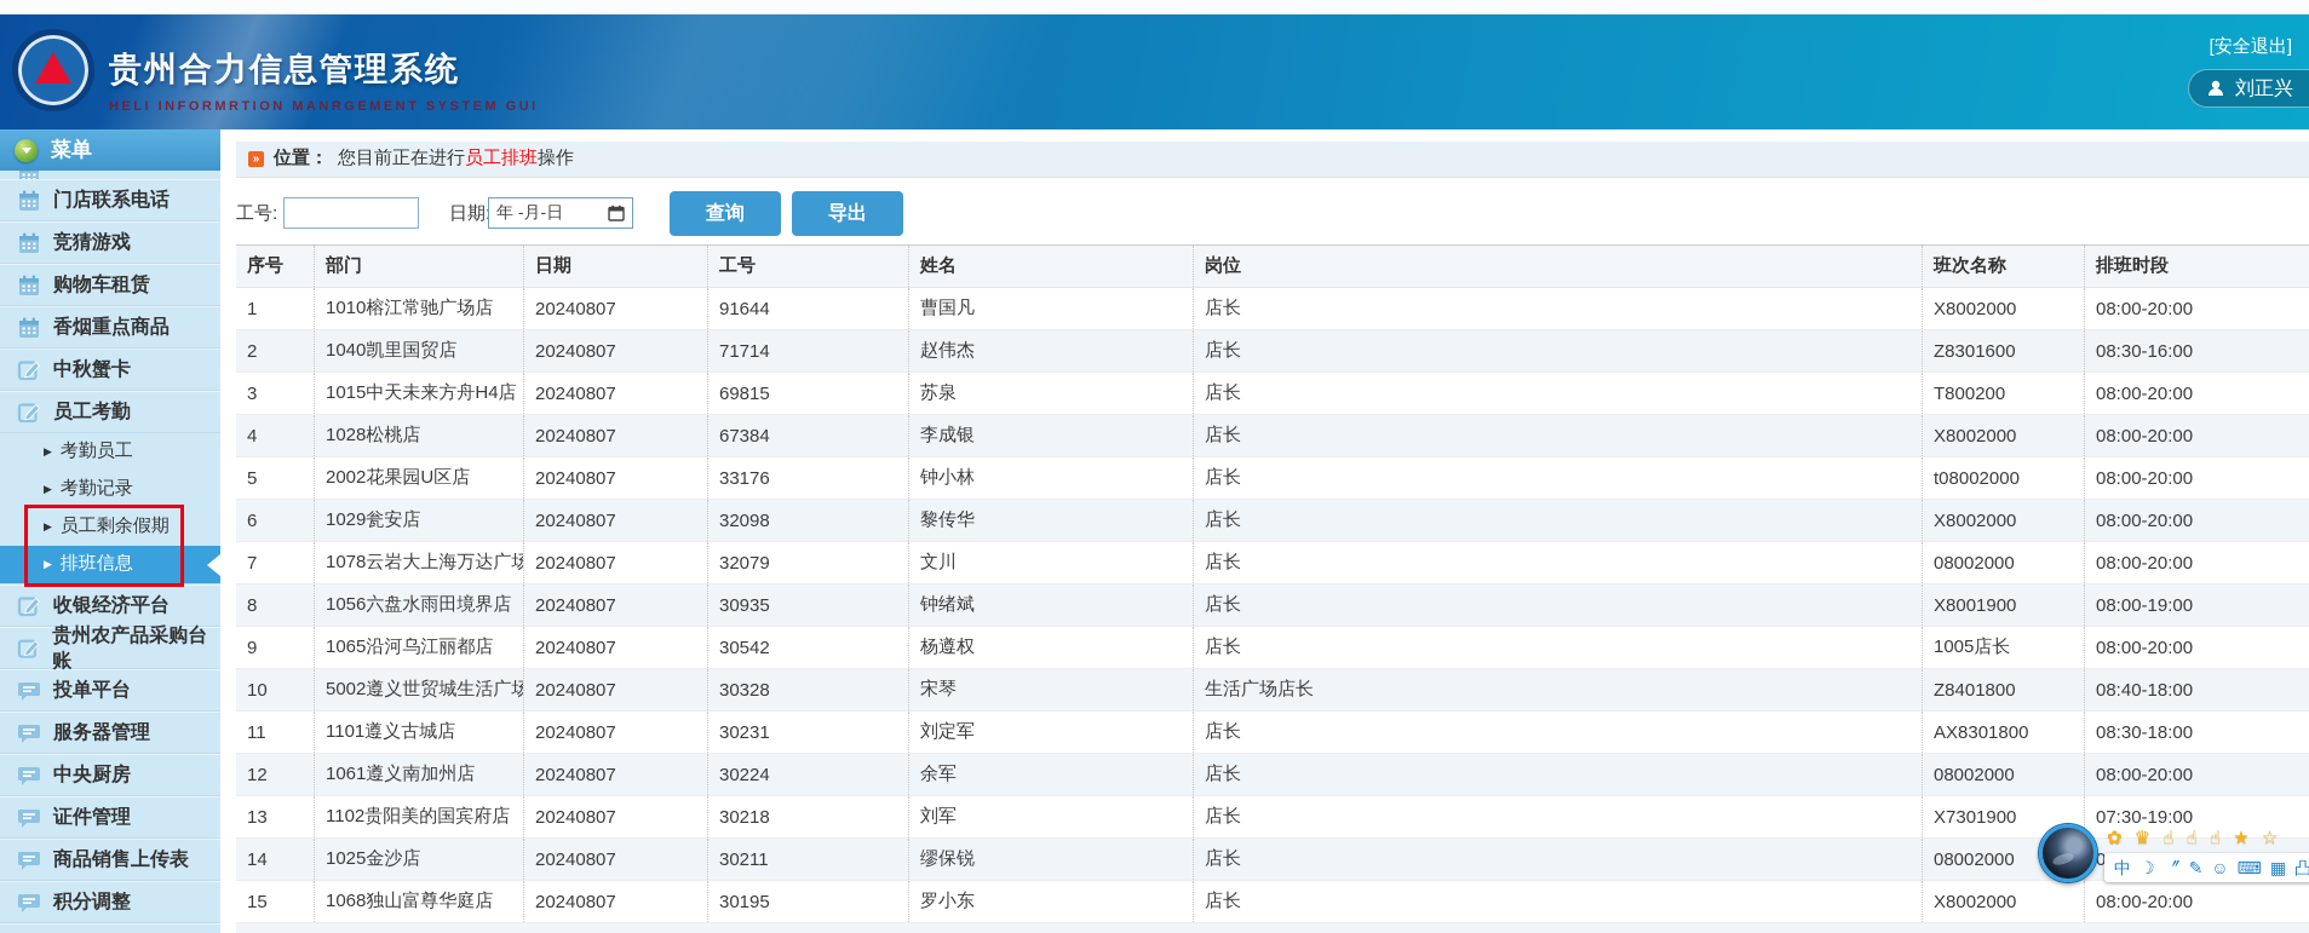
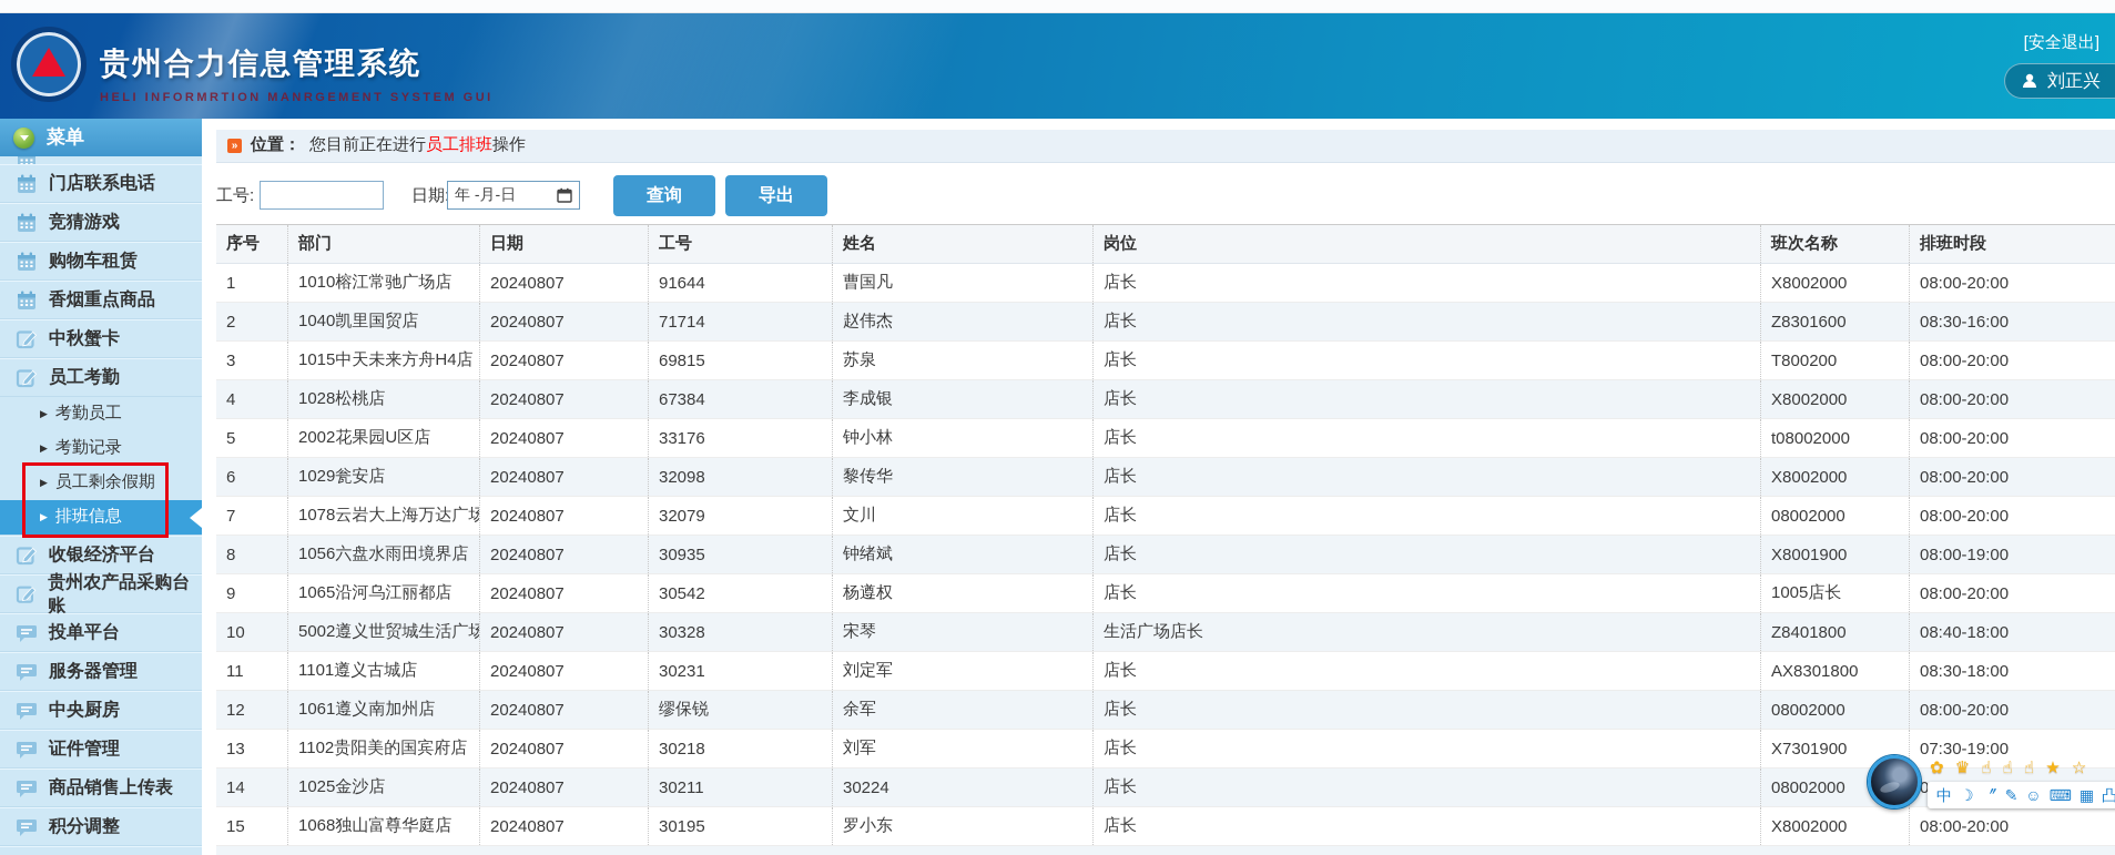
  贵州合力信息管理系统
  HELI INFORMRTION MANRGEMENT SYSTEM GUI
  [安全退出]
  刘正兴
  菜单
  门店联系电话
  竞猜游戏
  购物车租赁
  香烟重点商品
  中秋蟹卡
  员工考勤
  ▶
  考勤员工
  ▶
  考勤记录
  ▶
  员工剩余假期
  ▶
  排班信息
  收银经济平台
  贵州农产品采购台账
  投单平台
  服务器管理
  中央厨房
  证件管理
  商品销售上传表
  积分调整
  »
  位置：
  您目前正在进行员工排班操作
  工号:
  年 -月-日
  查询
  导出
  序号
  部门
  日期
  工号
  姓名
  岗位
  班次名称
  排班时段
  1
  1010榕江常驰广场店
  20240807
  91644
  曹国凡
  店长
  X8002000
  08:00-20:00
  2
  1040凯里国贸店
  20240807
  71714
  赵伟杰
  店长
  Z8301600
  08:30-16:00
  3
  1015中天未来方舟H4店
  20240807
  69815
  苏泉
  店长
  T800200
  08:00-20:00
  4
  1028松桃店
  20240807
  67384
  李成银
  店长
  X8002000
  08:00-20:00
  5
  2002花果园U区店
  20240807
  33176
  钟小林
  店长
  t08002000
  08:00-20:00
  6
  1029瓮安店
  20240807
  32098
  黎传华
  店长
  X8002000
  08:00-20:00
  7
  1078云岩大上海万达广场
  20240807
  32079
  文川
  店长
  08002000
  08:00-20:00
  8
  1056六盘水雨田境界店
  20240807
  30935
  钟绪斌
  店长
  X8001900
  08:00-19:00
  9
  1065沿河乌江丽都店
  20240807
  30542
  杨遵权
  店长
  1005店长
  08:00-20:00
  10
  5002遵义世贸城生活广场
  20240807
  30328
  宋琴
  生活广场店长
  Z8401800
  08:40-18:00
  11
  1101遵义古城店
  20240807
  30231
  刘定军
  店长
  AX8301800
  08:30-18:00
  12
  1061遵义南加州店
  20240807
- 30224
+ 缪保锐
  余军
  店长
  08002000
  08:00-20:00
  13
  1102贵阳美的国宾府店
  20240807
  30218
  刘军
  店长
  X7301900
  07:30-19:00
  14
  1025金沙店
  20240807
  30211
- 缪保锐
+ 30224
  店长
  08002000
  15
  1068独山富尊华庭店
  20240807
  30195
  罗小东
  店长
  X8002000
  08:00-20:00
  ✿ ♛ ☝ ☝ ☝ ★ ☆
  中
  ☽
  〞
  ✎
  ☺
  ⌨
  ▦
  凸
